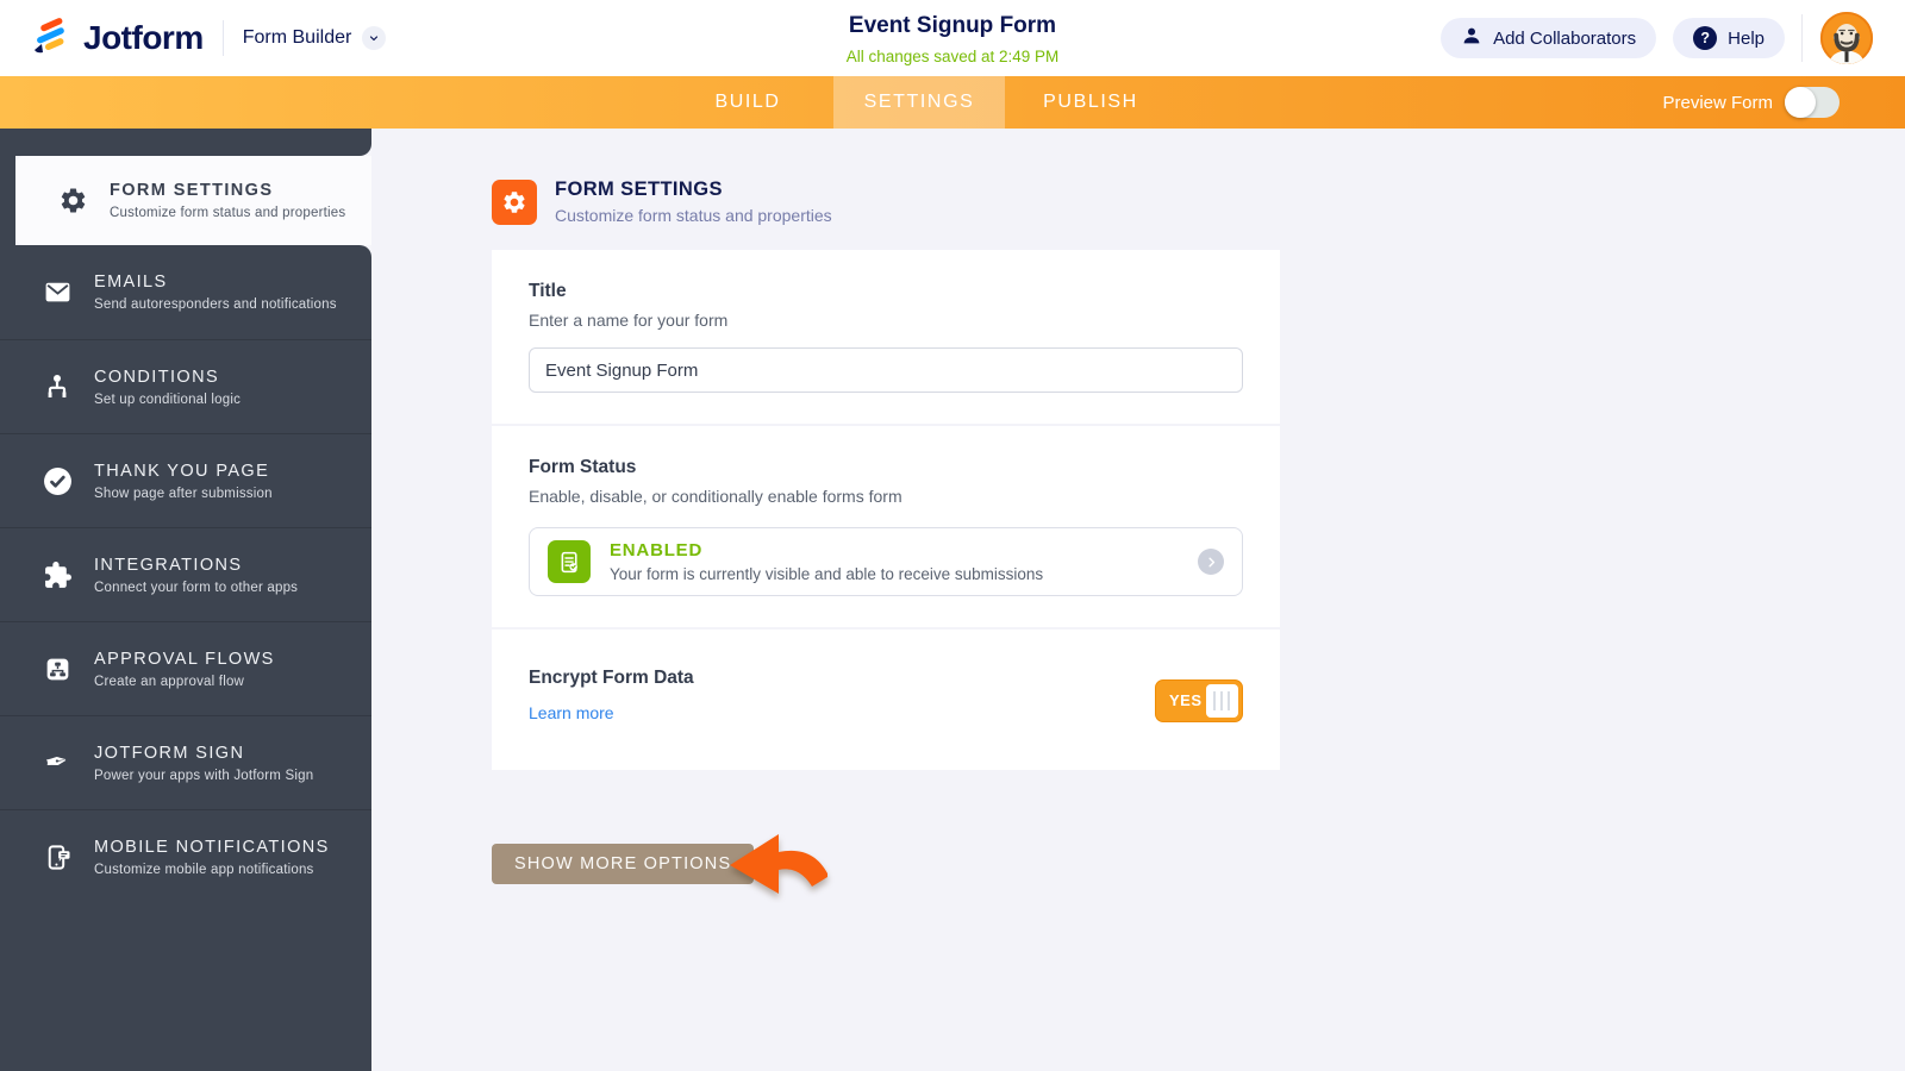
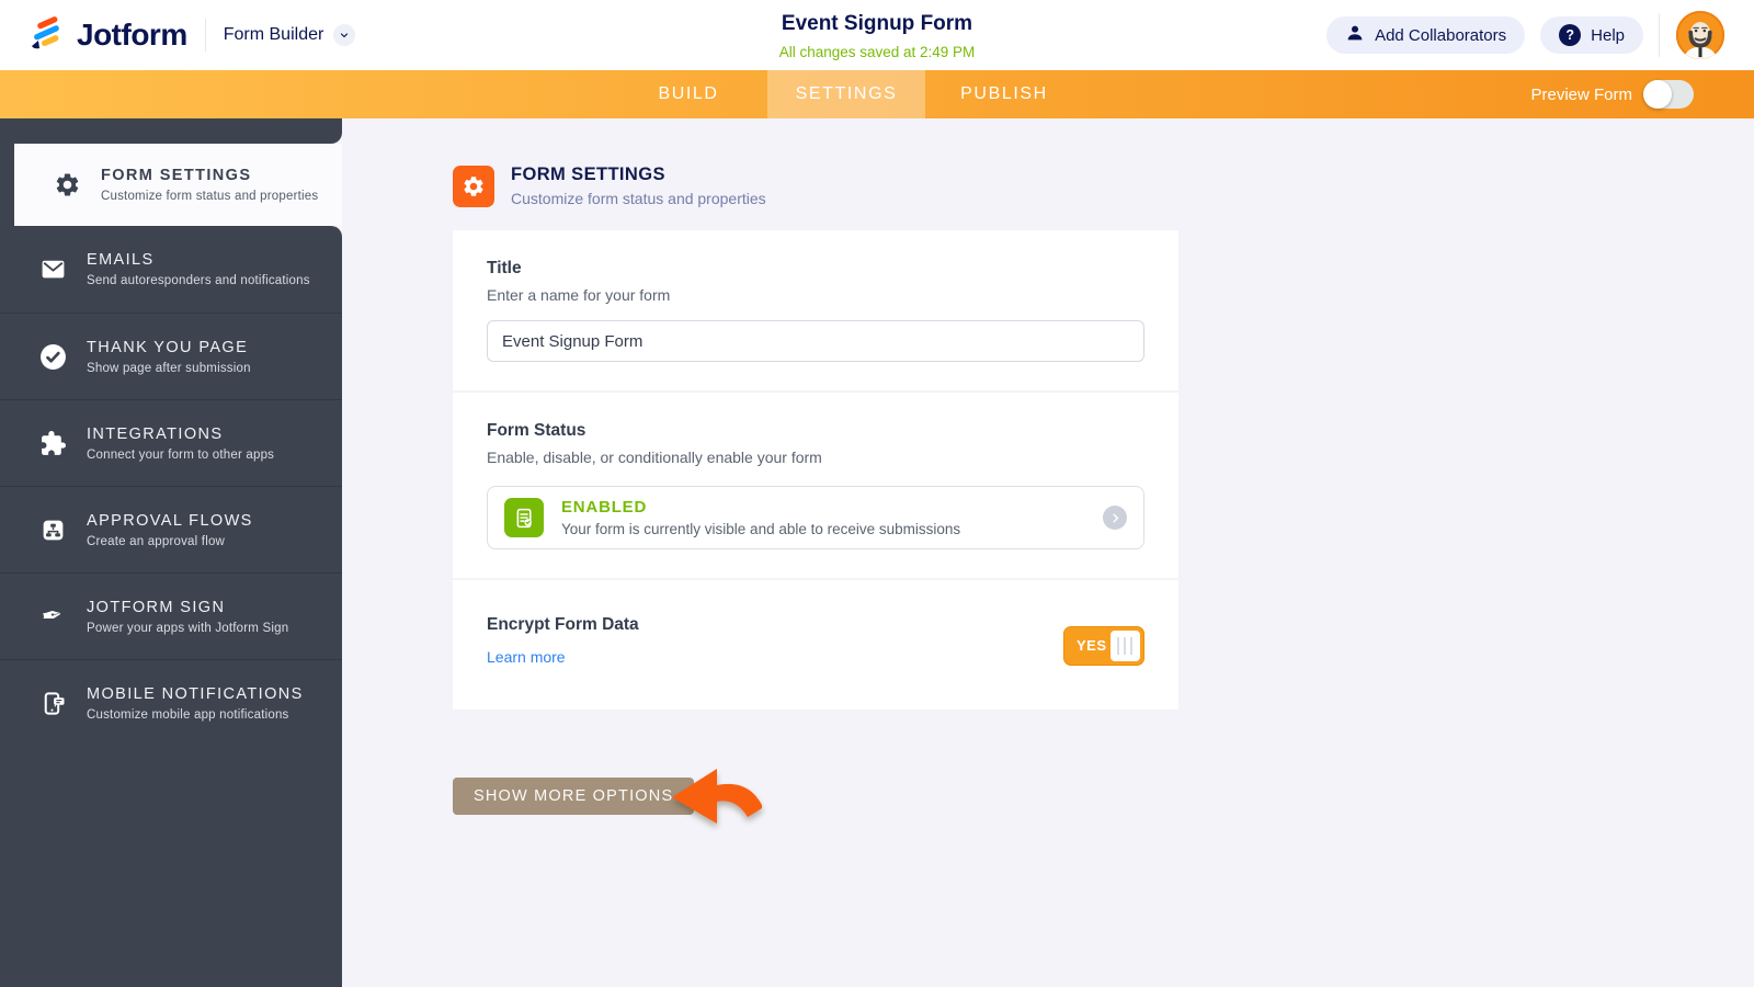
  Jotform
  Form Builder
  Event Signup Form
  All changes saved at 2:49 PM
  Add Collaborators
  ?
  Help
  BUILD
  SETTINGS
  PUBLISH
  Preview Form
  FORM SETTINGS
  Customize form status and properties
  EMAILS
  Send autoresponders and notifications
- CONDITIONS
- Set up conditional logic
  THANK YOU PAGE
  Show page after submission
  INTEGRATIONS
  Connect your form to other apps
  APPROVAL FLOWS
  Create an approval flow
  JOTFORM SIGN
  Power your apps with Jotform Sign
  MOBILE NOTIFICATIONS
  Customize mobile app notifications
  FORM SETTINGS
  Customize form status and properties
  Title
  Enter a name for your form
  Event Signup Form
  Form Status
- Enable, disable, or conditionally enable forms form
+ Enable, disable, or conditionally enable your form
  ENABLED
  Your form is currently visible and able to receive submissions
  Encrypt Form Data
  Learn more
  YES
  SHOW MORE OPTIONS
